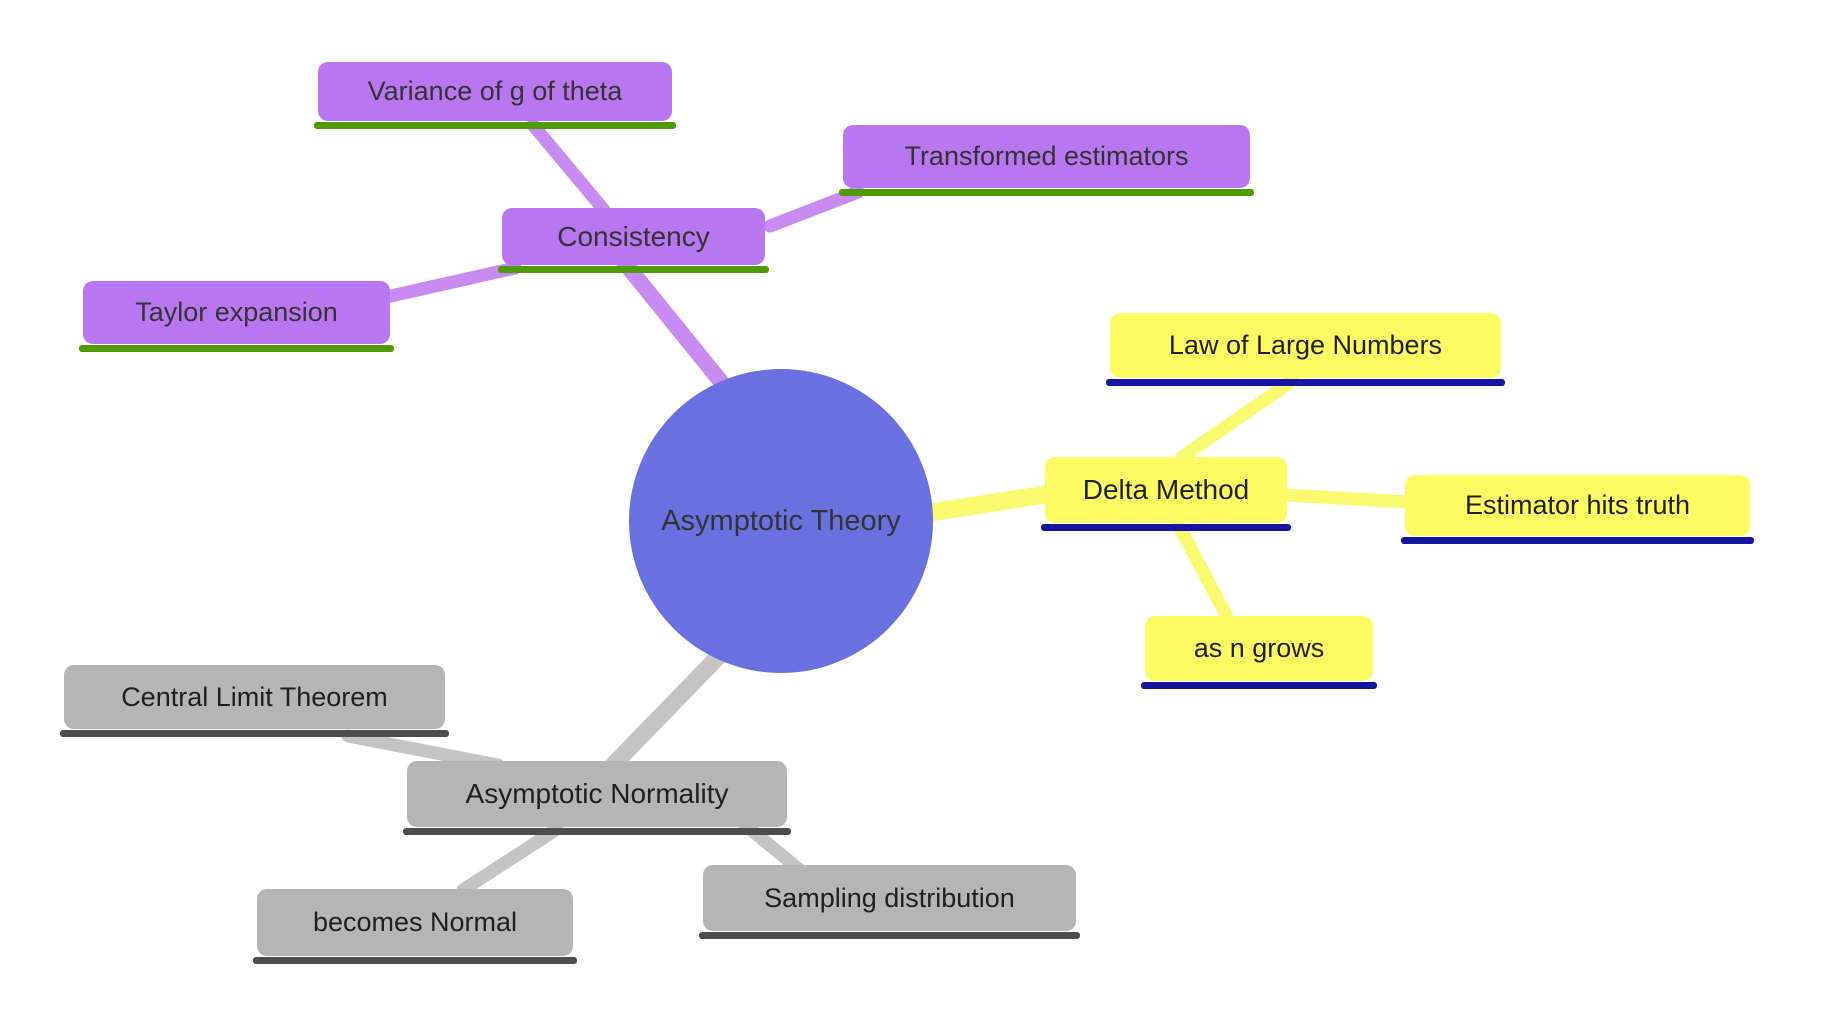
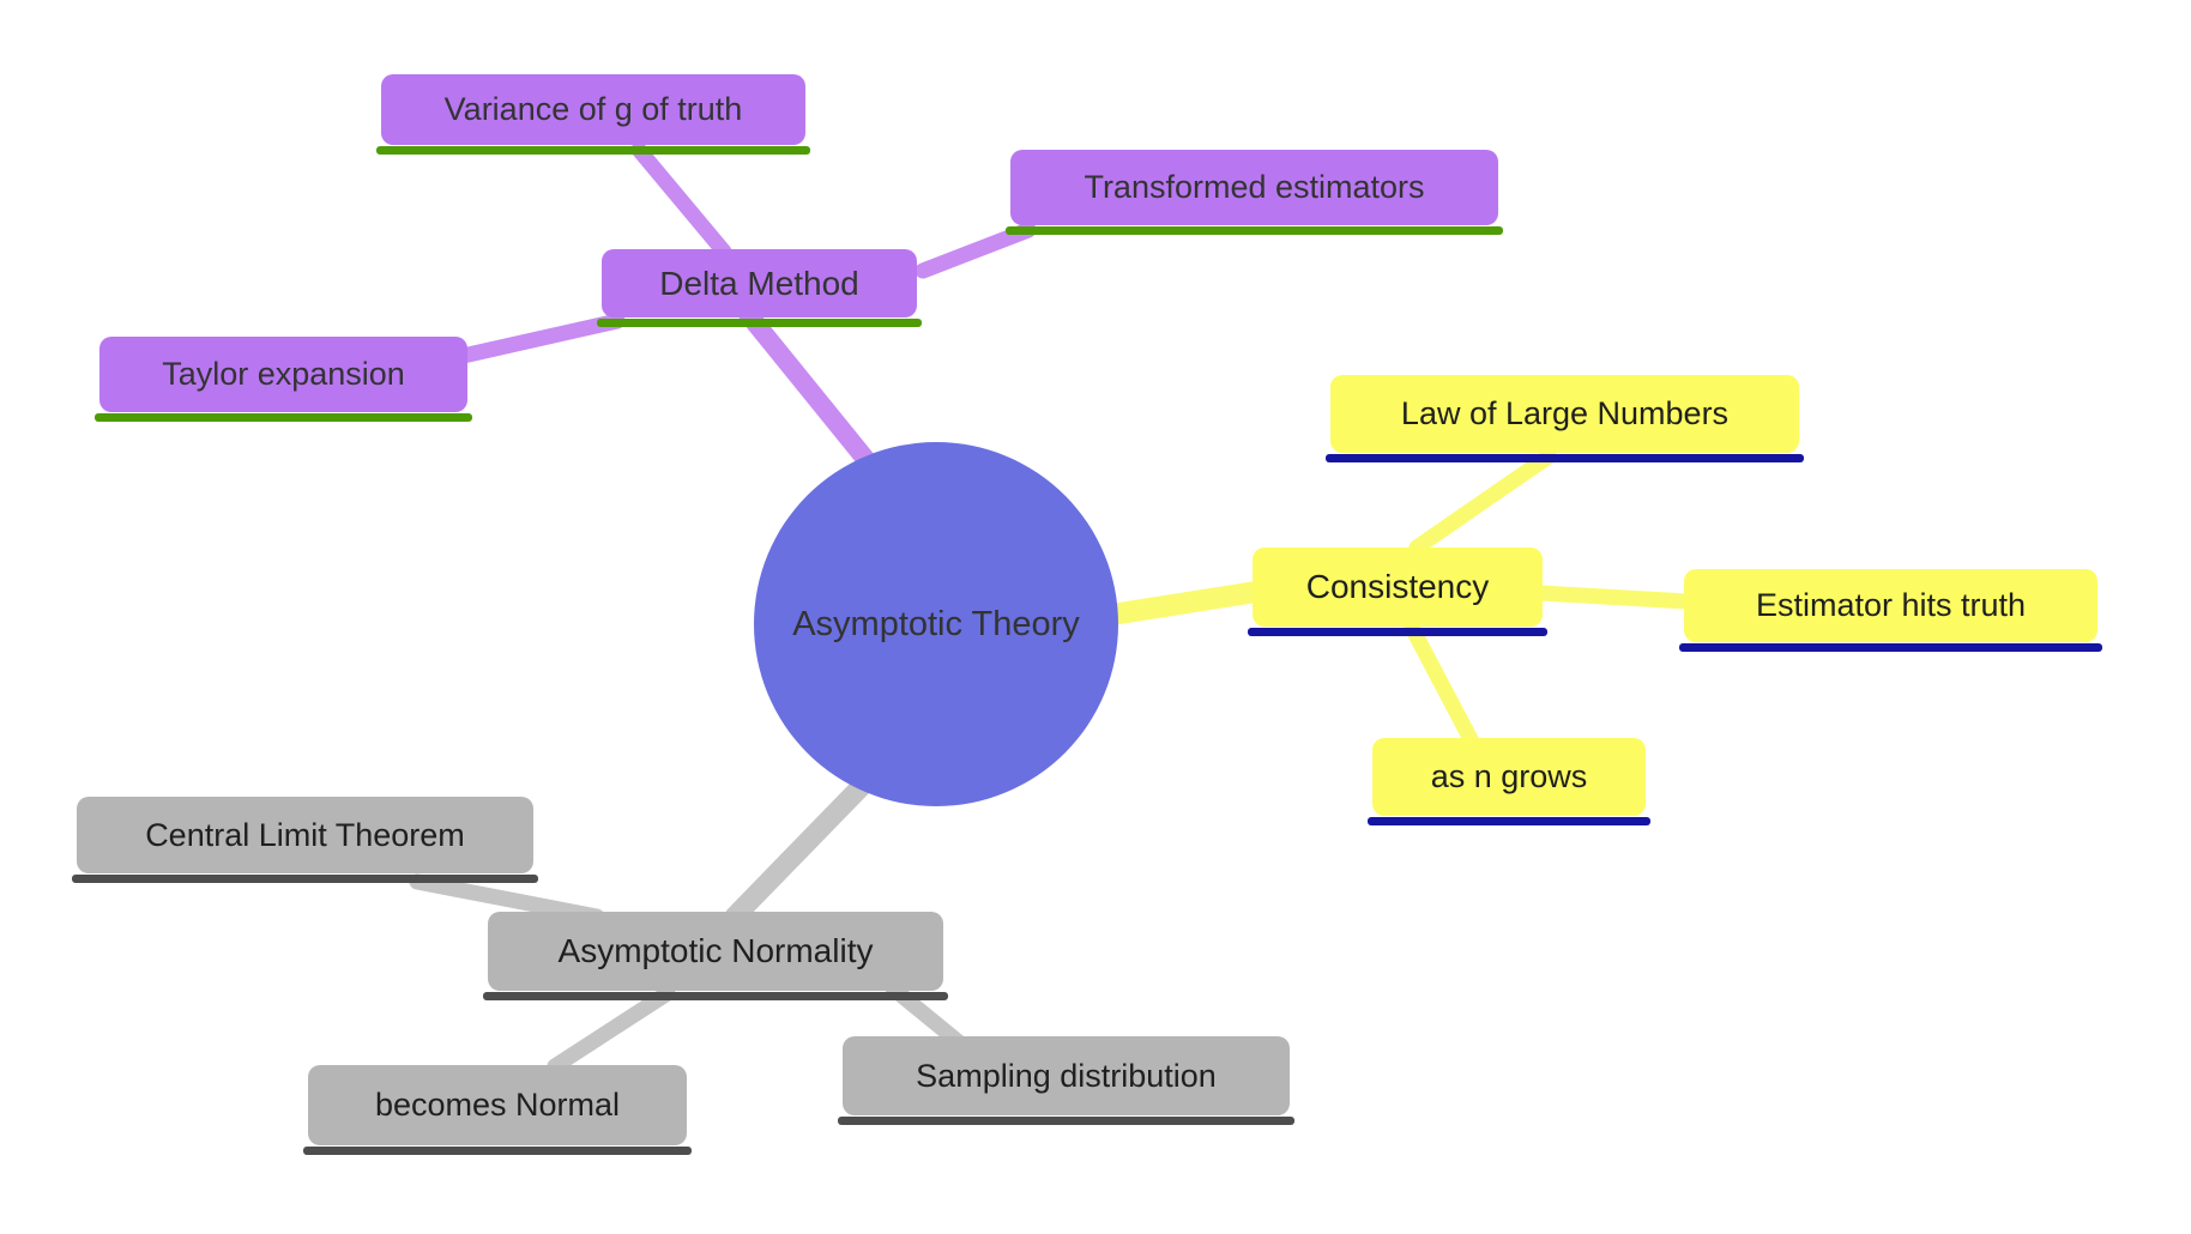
- Consistency
+ Delta Method
- Variance of g of theta
+ Variance of g of truth
  Transformed estimators
  Taylor expansion
- Delta Method
+ Consistency
  Law of Large Numbers
  Estimator hits truth
  as n grows
  Asymptotic Normality
  Central Limit Theorem
  becomes Normal
  Sampling distribution
  Asymptotic Theory
